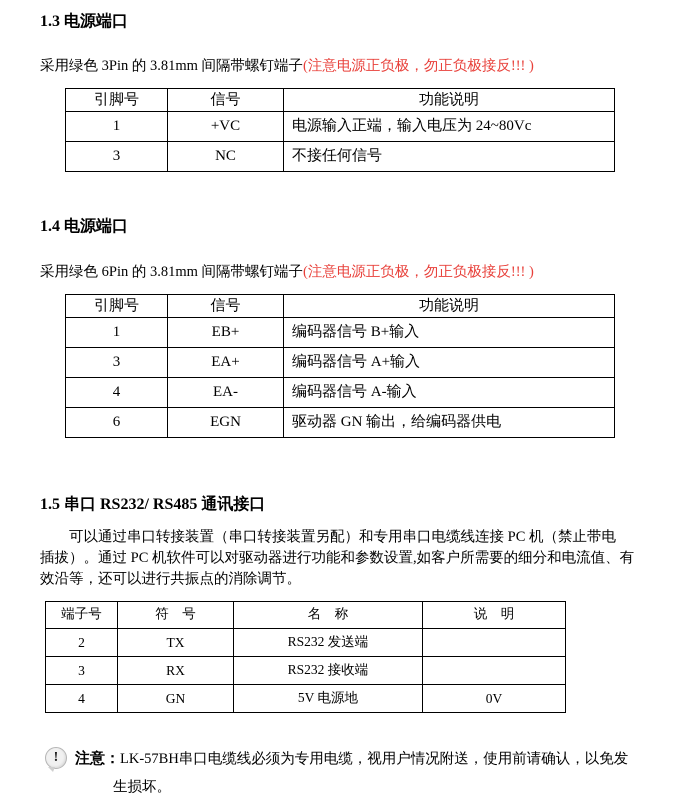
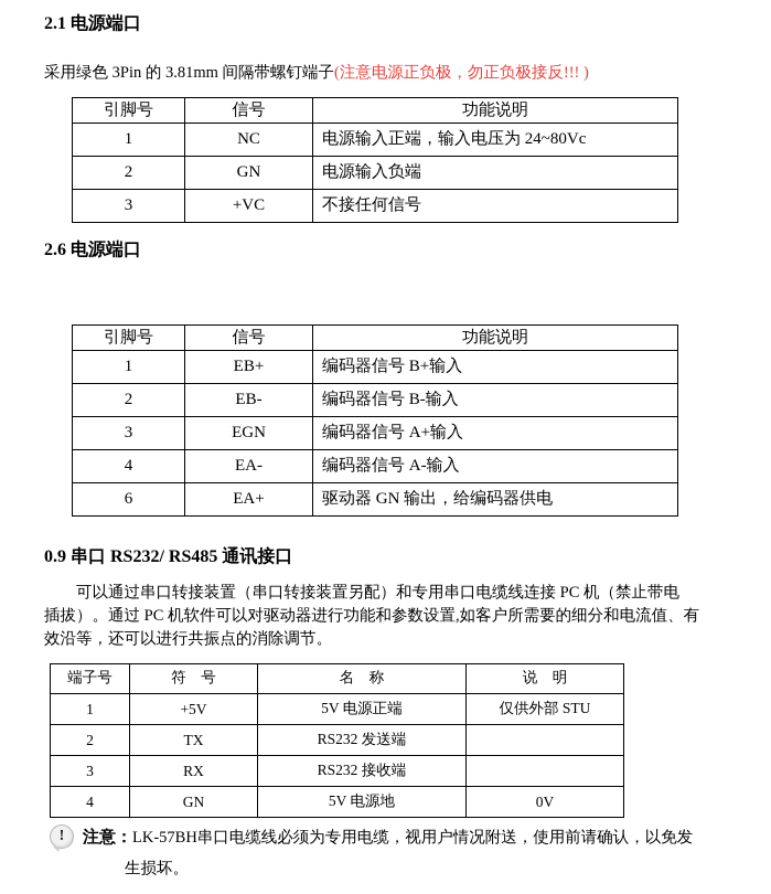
- 1.3 电源端口
+ 2.1 电源端口
  采用绿色 3Pin 的 3.81mm 间隔带螺钉端子(注意电源正负极，勿正负极接反!!! )
  引脚号	信号	功能说明
- 1	+VC	电源输入正端，输入电压为 24~80Vc
+ 1	NC	电源输入正端，输入电压为 24~80Vc
+ 2	GN	电源输入负端
- 3	NC	不接任何信号
+ 3	+VC	不接任何信号
- 1.4 电源端口
+ 2.6 电源端口
- 采用绿色 6Pin 的 3.81mm 间隔带螺钉端子(注意电源正负极，勿正负极接反!!! )
  引脚号	信号	功能说明
  1	EB+	编码器信号 B+输入
+ 2	EB-	编码器信号 B-输入
- 3	EA+	编码器信号 A+输入
+ 3	EGN	编码器信号 A+输入
  4	EA-	编码器信号 A-输入
- 6	EGN	驱动器 GN 输出，给编码器供电
+ 6	EA+	驱动器 GN 输出，给编码器供电
- 1.5 串口 RS232/ RS485 通讯接口
+ 0.9 串口 RS232/ RS485 通讯接口
  可以通过串口转接装置（串口转接装置另配）和专用串口电缆线连接 PC 机（禁止带电
  插拔）。通过 PC 机软件可以对驱动器进行功能和参数设置,如客户所需要的细分和电流值、有
  效沿等，还可以进行共振点的消除调节。
  端子号	符 号	名 称	说 明
+ 1	+5V	5V 电源正端	仅供外部 STU
  2	TX	RS232 发送端
  3	RX	RS232 接收端
  4	GN	5V 电源地	0V
  !
  注意：LK-57BH串口电缆线必须为专用电缆，视用户情况附送，使用前请确认，以免发
  生损坏。
